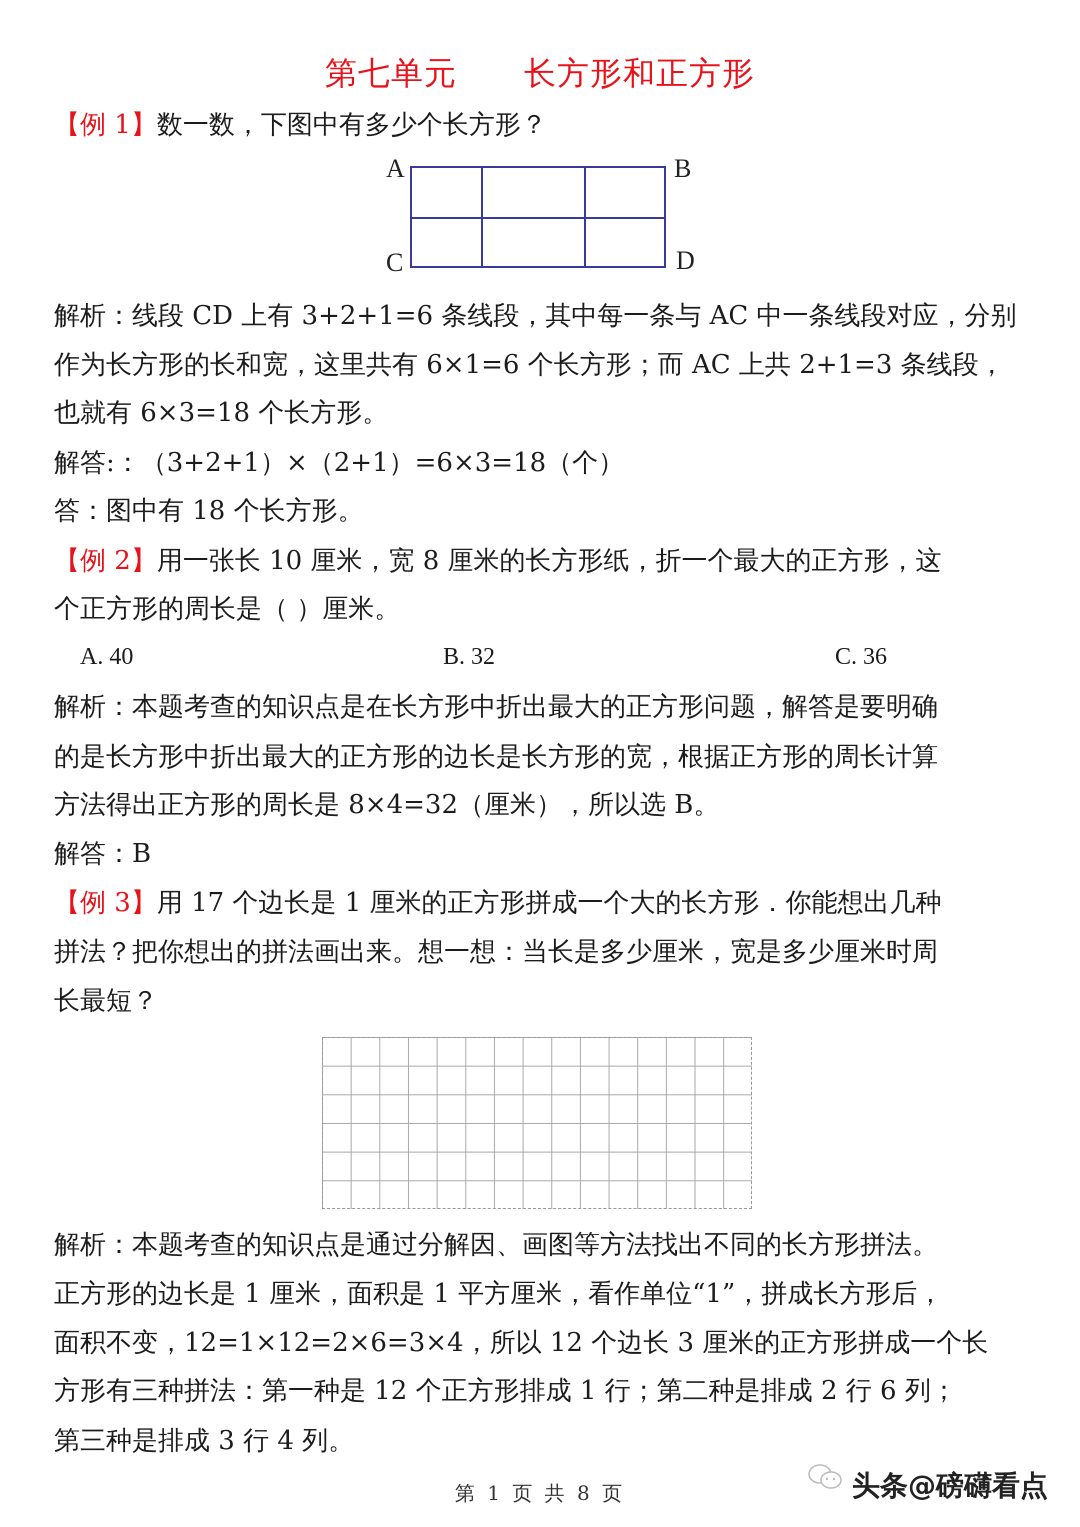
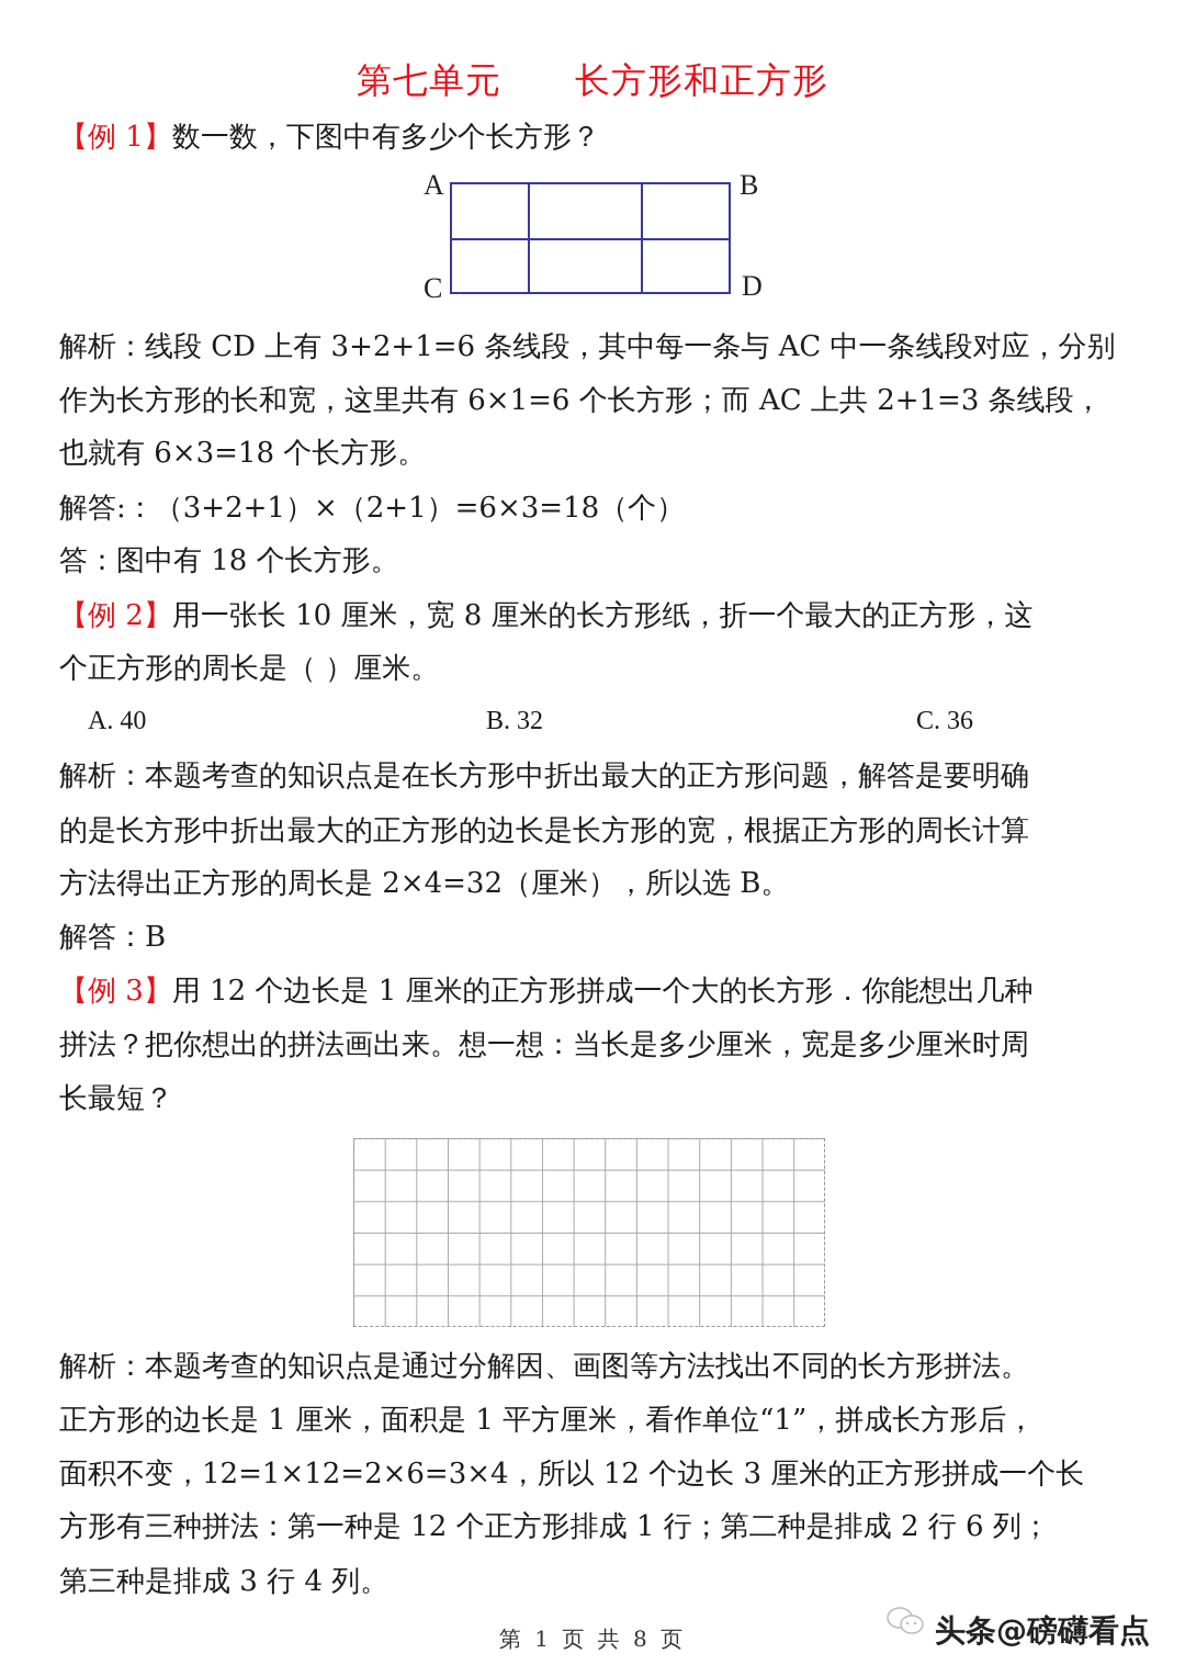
  第七单元 长方形和正方形
  【例 1】数一数，下图中有多少个长方形？
  A
  B
  C
  D
  解析：线段 CD 上有 3+2+1=6 条线段，其中每一条与 AC 中一条线段对应，分别
  作为长方形的长和宽，这里共有 6×1=6 个长方形；而 AC 上共 2+1=3 条线段，
  也就有 6×3=18 个长方形。
  解答:：（3+2+1）×（2+1）=6×3=18（个）
  答：图中有 18 个长方形。
  【例 2】用一张长 10 厘米，宽 8 厘米的长方形纸，折一个最大的正方形，这
  个正方形的周长是（ ）厘米。
  A. 40
  B. 32
  C. 36
  解析：本题考查的知识点是在长方形中折出最大的正方形问题，解答是要明确
  的是长方形中折出最大的正方形的边长是长方形的宽，根据正方形的周长计算
- 方法得出正方形的周长是 8×4=32（厘米），所以选 B。
+ 方法得出正方形的周长是 2×4=32（厘米），所以选 B。
  解答：B
- 【例 3】用 17 个边长是 1 厘米的正方形拼成一个大的长方形．你能想出几种
+ 【例 3】用 12 个边长是 1 厘米的正方形拼成一个大的长方形．你能想出几种
  拼法？把你想出的拼法画出来。想一想：当长是多少厘米，宽是多少厘米时周
  长最短？
  解析：本题考查的知识点是通过分解因、画图等方法找出不同的长方形拼法。
  正方形的边长是 1 厘米，面积是 1 平方厘米，看作单位“1”，拼成长方形后，
  面积不变，12=1×12=2×6=3×4，所以 12 个边长 3 厘米的正方形拼成一个长
  方形有三种拼法：第一种是 12 个正方形排成 1 行；第二种是排成 2 行 6 列；
  第三种是排成 3 行 4 列。
  第 1 页 共 8 页
  头条@磅礴看点
